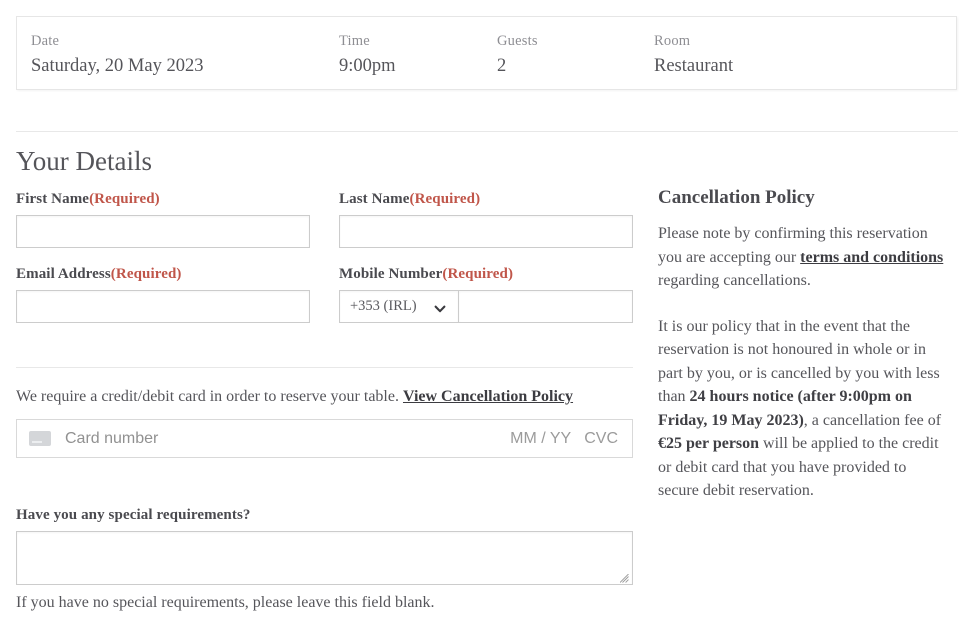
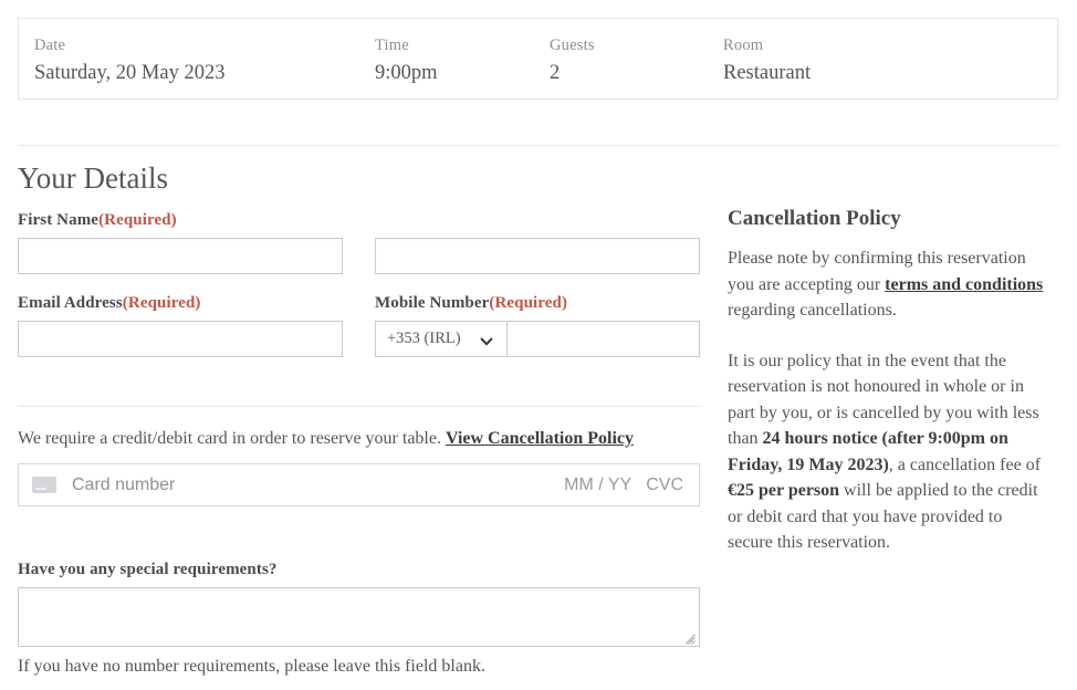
  Date
  Saturday, 20 May 2023
  Time
  9:00pm
  Guests
  2
  Room
  Restaurant
  Your Details
  First Name(Required)
- Last Name(Required)
  Email Address(Required)
  Mobile Number(Required)
  +353 (IRL)
  We require a credit/debit card in order to reserve your table. View Cancellation Policy
  Card number
  MM / YY
  CVC
  Have you any special requirements?
- If you have no special requirements, please leave this field blank.
+ If you have no number requirements, please leave this field blank.
  Cancellation Policy
  Please note by confirming this reservation you are accepting our terms and conditions regarding cancellations.
- It is our policy that in the event that the reservation is not honoured in whole or in part by you, or is cancelled by you with less than 24 hours notice (after 9:00pm on Friday, 19 May 2023), a cancellation fee of €25 per person will be applied to the credit or debit card that you have provided to secure debit reservation.
+ It is our policy that in the event that the reservation is not honoured in whole or in part by you, or is cancelled by you with less than 24 hours notice (after 9:00pm on Friday, 19 May 2023), a cancellation fee of €25 per person will be applied to the credit or debit card that you have provided to secure this reservation.
